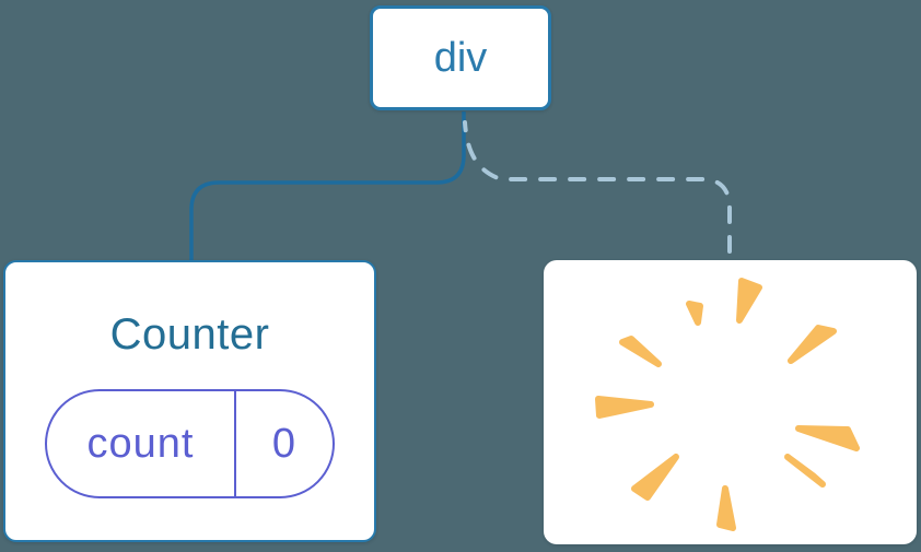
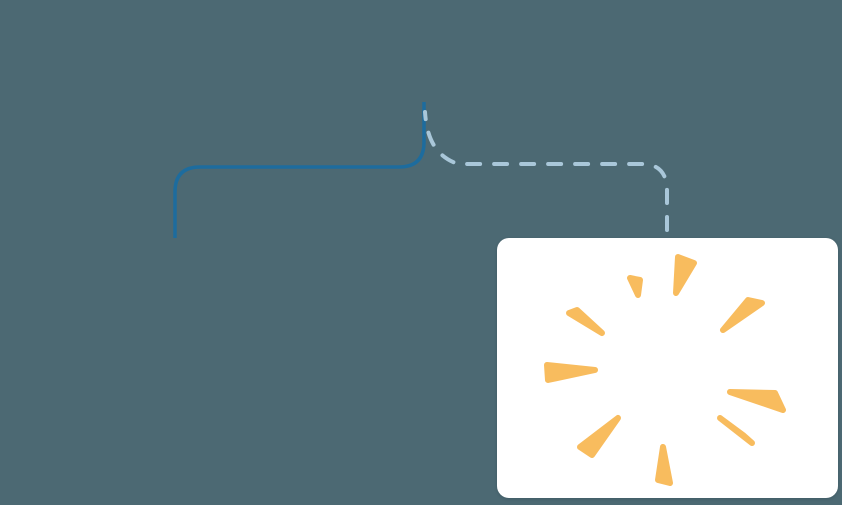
- div
- Counter
- count
- 0
